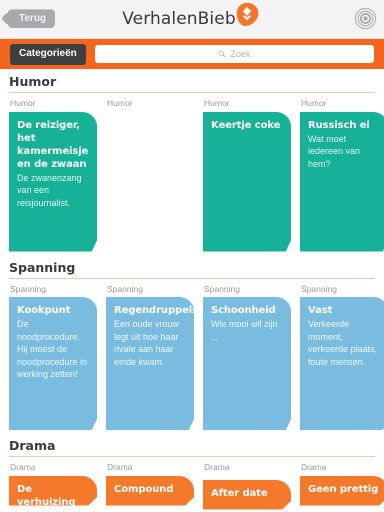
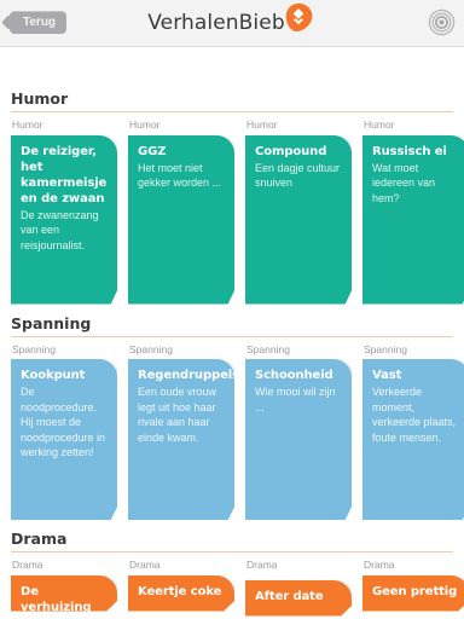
  Terug
  VerhalenBieb
- Categorieën
- Zoek
  Humor
  Humor
  De reiziger, het kamermeisje en de zwaan
  De zwanenzang van een reisjournalist.
  Humor
+ GGZ
+ Het moet niet gekker worden ...
  Humor
- Keertje coke
+ Compound
+ Een dagje cultuur snuiven
  Humor
  Russisch ei
  Wat moet iedereen van hem?
  Spanning
  Spanning
  Kookpunt
  De noodprocedure. Hij moest de noodprocedure in werking zetten!
  Spanning
  Regendruppel
  Een oude vrouw legt uit hoe haar rivale aan haar einde kwam.
  Spanning
  Schoonheid
  Wie mooi wil zijn ...
  Spanning
  Vast
  Verkeerde moment, verkeerde plaats, foute mensen.
  Drama
  Drama
  De verhuizing
  Drama
- Compound
+ Keertje coke
  Drama
  After date
  Drama
  Geen prettig
